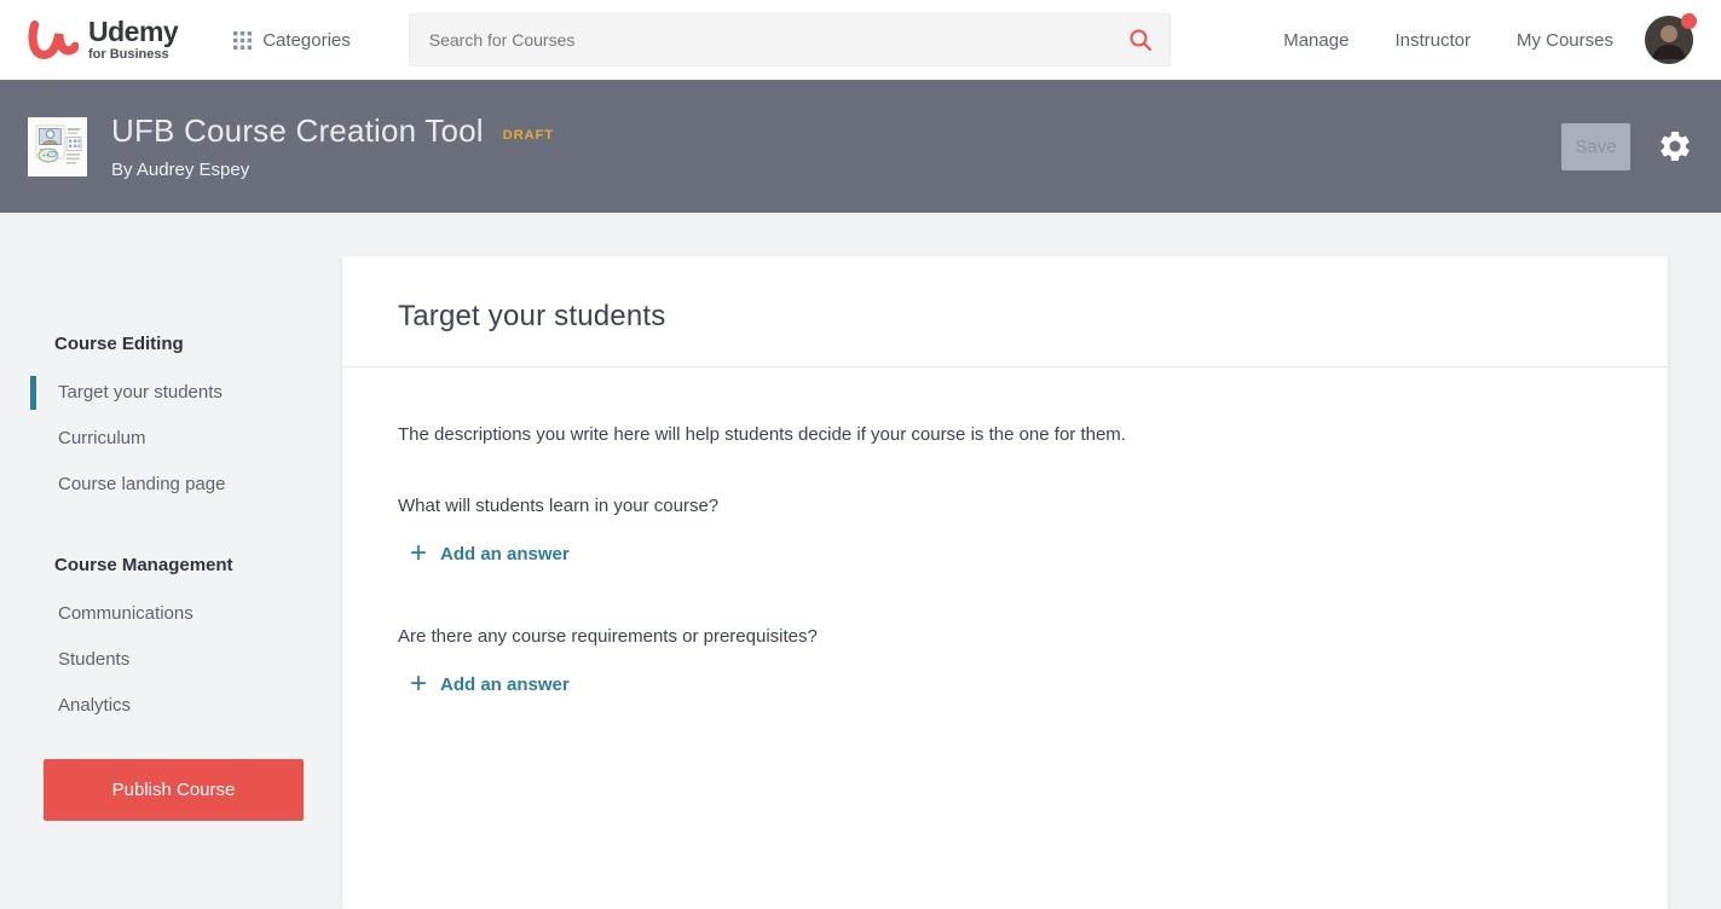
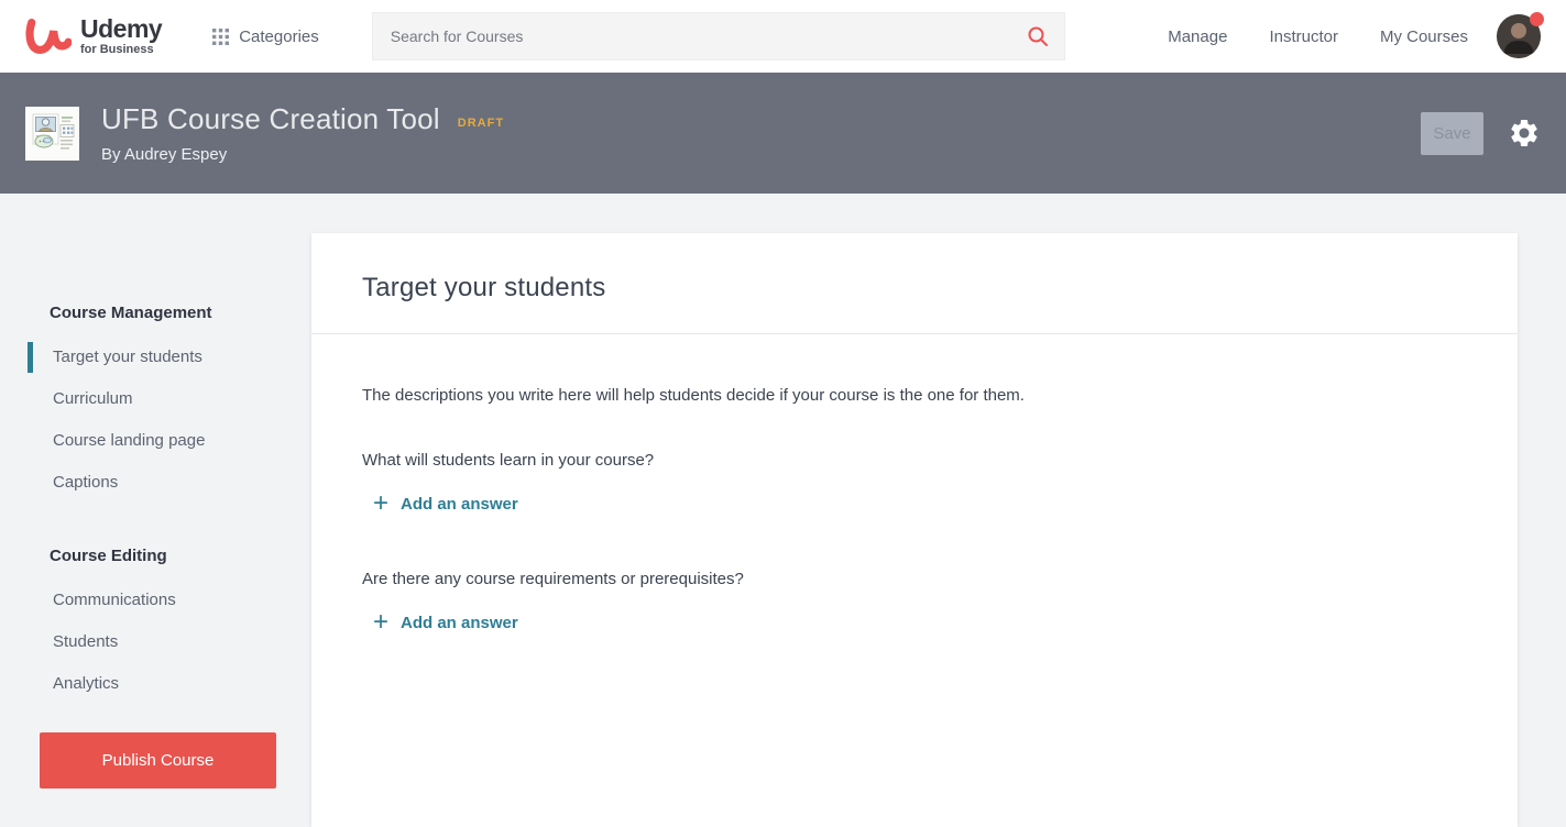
  Udemy
  for Business
  Categories
  Search for Courses
  Manage
  Instructor
  My Courses
  UFB Course Creation Tool
  DRAFT
  By Audrey Espey
  Save
- Course Editing
+ Course Management
  Target your students
  Curriculum
  Course landing page
+ Captions
- Course Management
+ Course Editing
  Communications
  Students
  Analytics
  Publish Course
  Target your students
  The descriptions you write here will help students decide if your course is the one for them.
  What will students learn in your course?
  +
  Add an answer
  Are there any course requirements or prerequisites?
  +
  Add an answer
